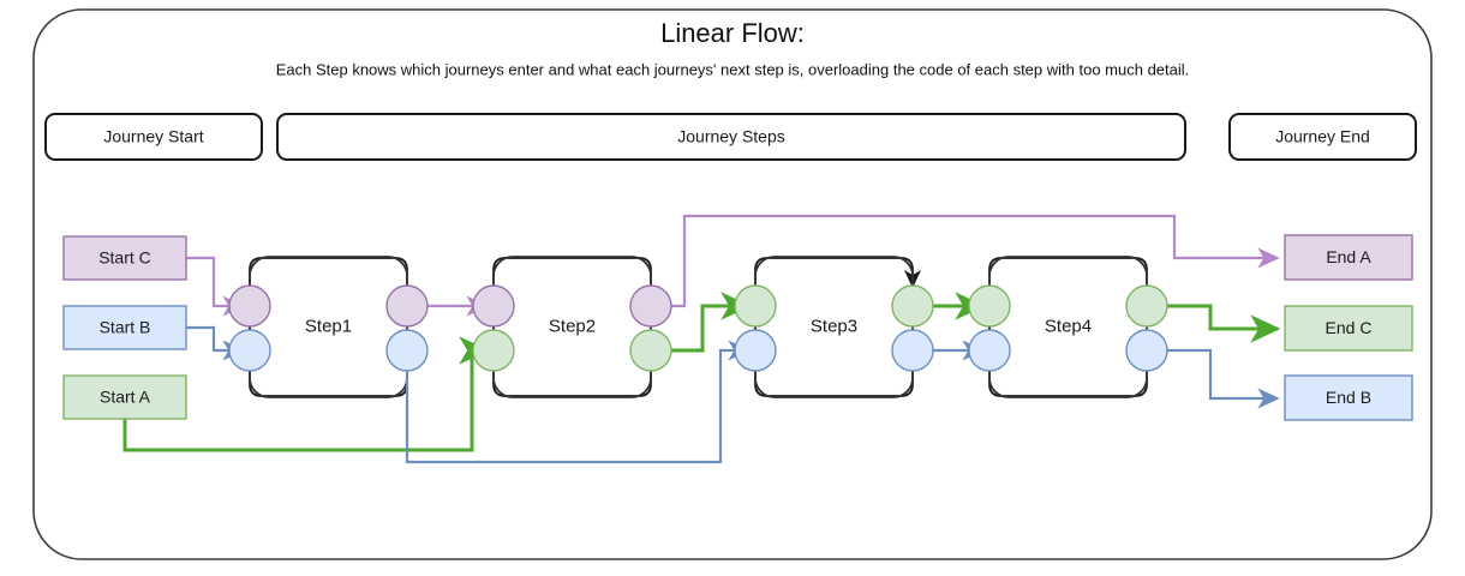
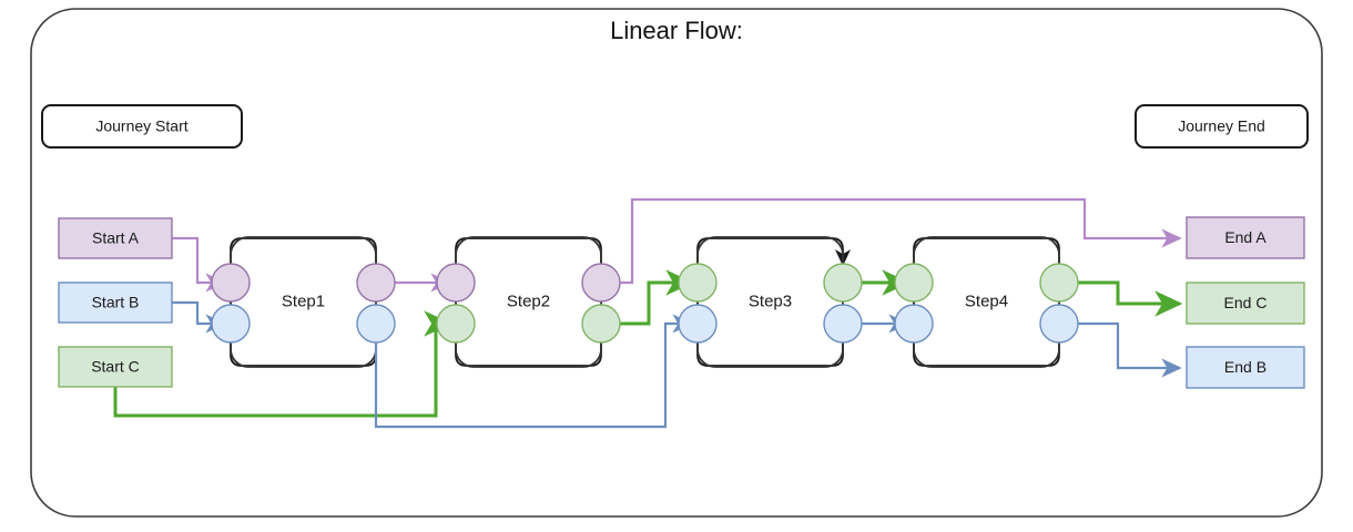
  Journey Start
- Journey Steps
  Journey End
  Linear Flow:
- Each Step knows which journeys enter and what each journeys' next step is, overloading the code of each step with too much detail.
  Step1
  Step2
  Step3
  Step4
- Start C
+ Start A
  Start B
- Start A
+ Start C
  End A
  End C
  End B
